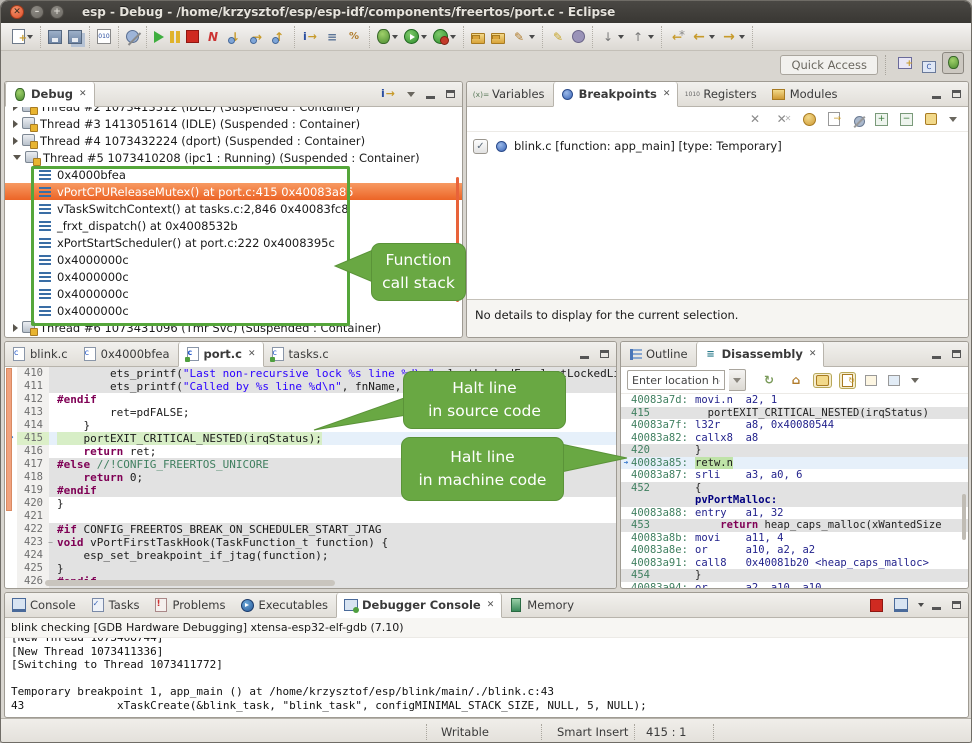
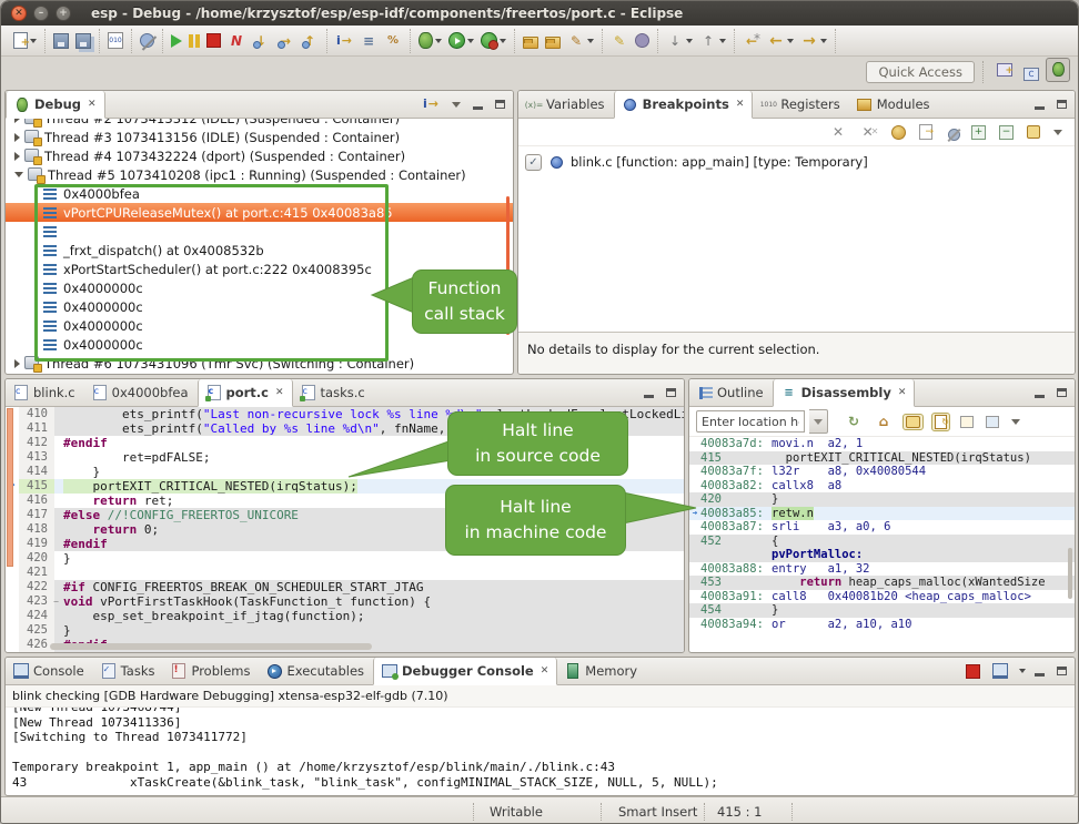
  ✕
  –
  +
  esp - Debug - /home/krzysztof/esp/esp-idf/components/freertos/port.c - Eclipse
  Quick Access
  Debug
  Thread #2 1073413312 (IDLE) (Suspended : Container)
- Thread #3 1413051614 (IDLE) (Suspended : Container)
+ Thread #3 1073413156 (IDLE) (Suspended : Container)
  Thread #4 1073432224 (dport) (Suspended : Container)
  Thread #5 1073410208 (ipc1 : Running) (Suspended : Container)
  0x4000bfea
  vPortCPUReleaseMutex() at port.c:415 0x40083a85
- vTaskSwitchContext() at tasks.c:2,846 0x40083fc8
  _frxt_dispatch() at 0x4008532b
  xPortStartScheduler() at port.c:222 0x4008395c
  0x4000000c
  0x4000000c
  0x4000000c
  0x4000000c
- Thread #6 1073431096 (Tmr Svc) (Suspended : Container)
+ Thread #6 1073431096 (Tmr Svc) (Switching : Container)
  Variables
  Breakpoints
  Registers
  Modules
  blink.c [function: app_main] [type: Temporary]
  No details to display for the current selection.
  blink.c
  0x4000bfea
  port.c
  tasks.c
  410
  411
  ets_printf("Called by %s line %d\n", fnName,
  412
  #endif
  413
  ret=pdFALSE;
  414
  }
  415
  portEXIT_CRITICAL_NESTED(irqStatus);
  416
  return ret;
  417
  #else //!CONFIG_FREERTOS_UNICORE
  418
  return 0;
  419
  #endif
  420
  }
  421
  422
  #if CONFIG_FREERTOS_BREAK_ON_SCHEDULER_START_JTAG
  423
  void vPortFirstTaskHook(TaskFunction_t function) {
  424
  esp_set_breakpoint_if_jtag(function);
  425
  }
  426
  Outline
  Disassembly
  Enter location h
  40083a7d:
  movi.n a2, 1
  415
  portEXIT_CRITICAL_NESTED(irqStatus)
  40083a7f:
  l32r a8, 0x40080544
  40083a82:
  callx8 a8
  420
  }
  ➔
  40083a85:
  retw.n
  40083a87:
  srli a3, a0, 6
  452
  {
  pvPortMalloc:
  40083a88:
  entry a1, 32
  453
  return heap_caps_malloc(xWantedSize
- 40083a8b:
- movi a11, 4
- 40083a8e:
- or a10, a2, a2
  40083a91:
  call8 0x40081b20 <heap_caps_malloc>
  454
  }
  40083a94:
  or a2, a10, a10
  Console
  Tasks
  Problems
  Executables
  Debugger Console
  Memory
  blink checking [GDB Hardware Debugging] xtensa-esp32-elf-gdb (7.10)
  [New Thread 1073468744]
  [New Thread 1073411336]
  [Switching to Thread 1073411772]
  Temporary breakpoint 1, app_main () at /home/krzysztof/esp/blink/main/./blink.c:43
  43 xTaskCreate(&blink_task, "blink_task", configMINIMAL_STACK_SIZE, NULL, 5, NULL);
  Writable
  Smart Insert
  415 : 1
  Function
  call stack
  Halt line
  in source code
  Halt line
  in machine code
